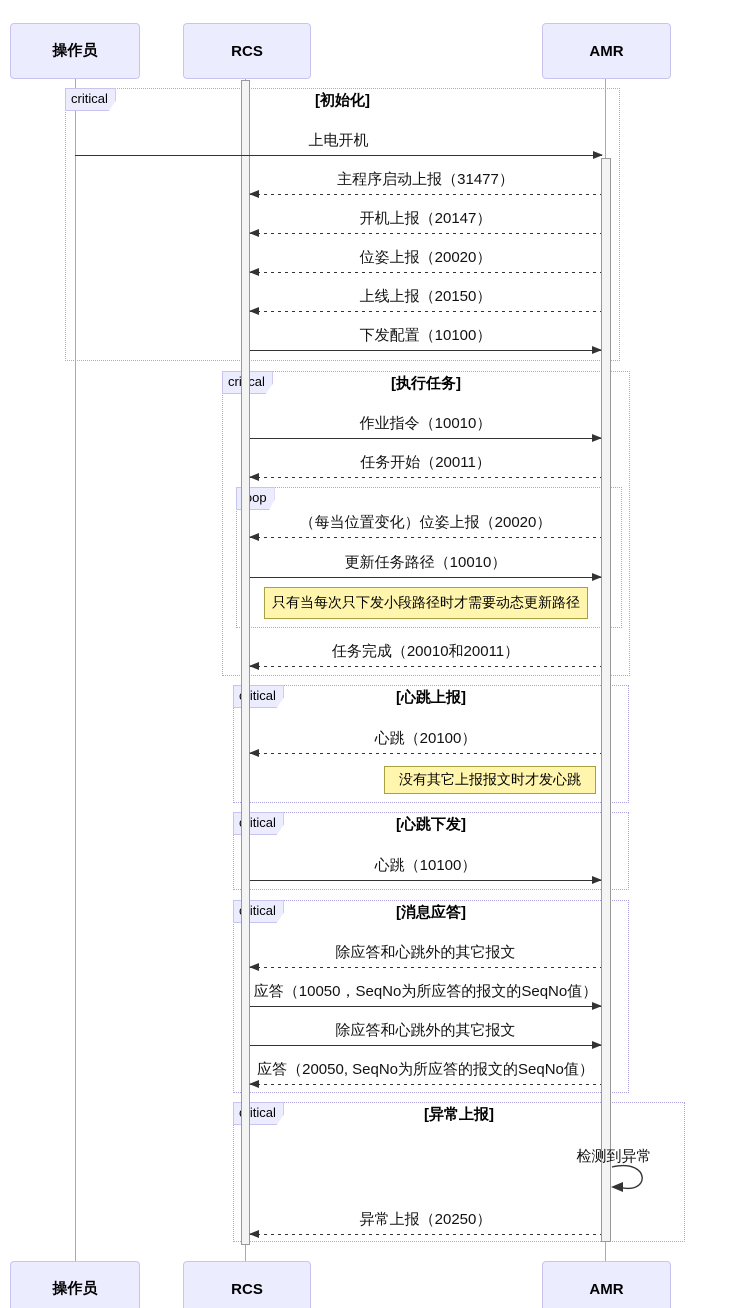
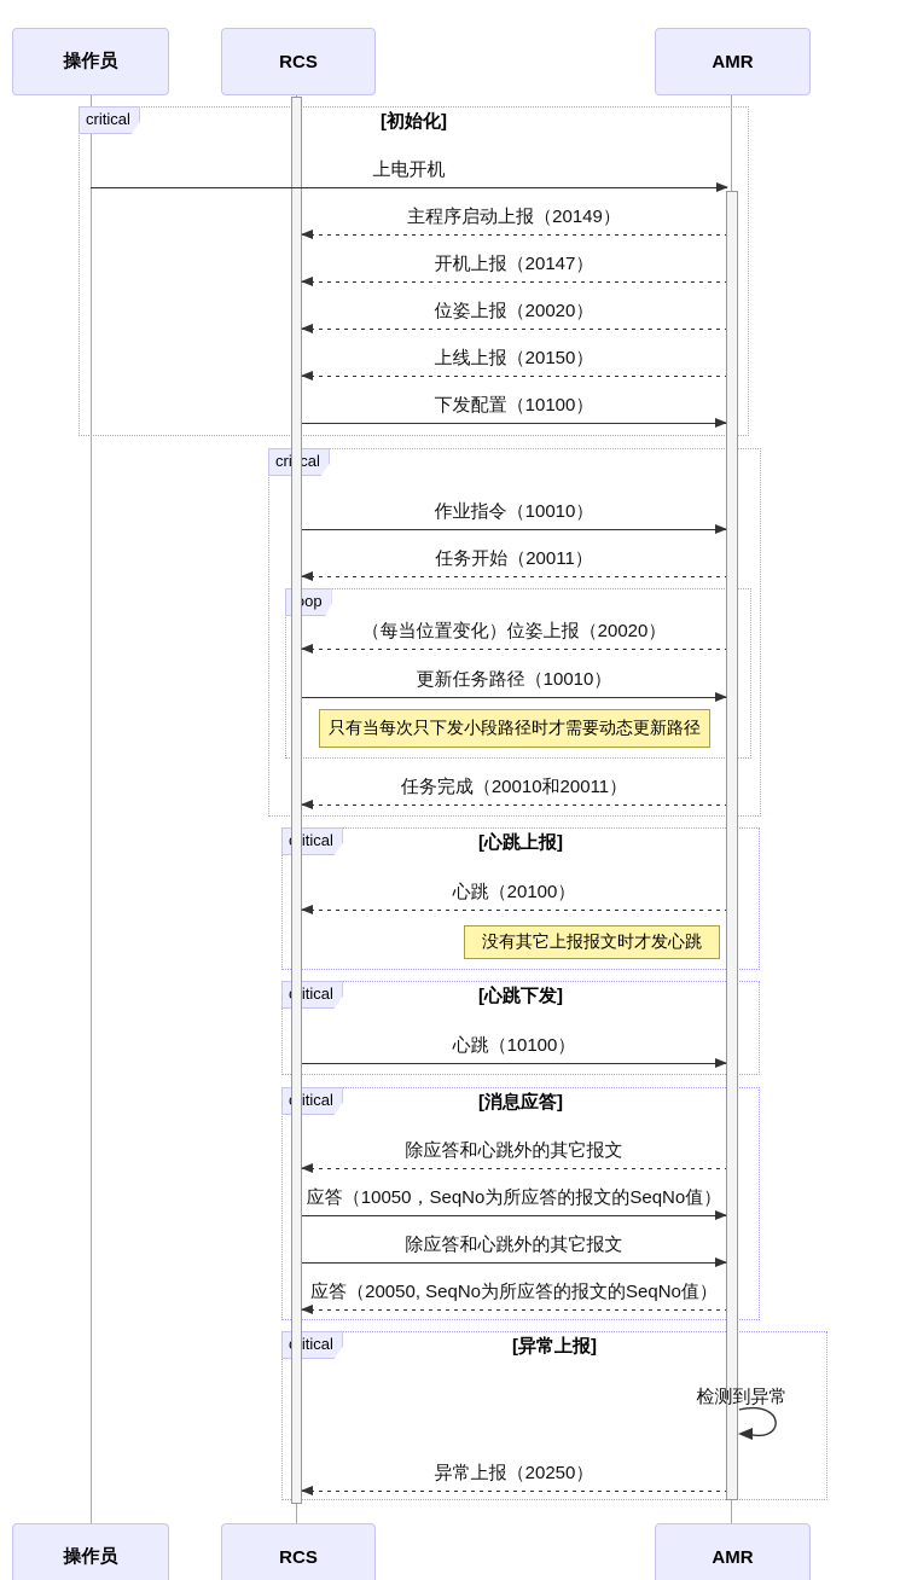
  critical
  [初始化]
- [执行任务]
  itical
  [心跳上报]
  itical
  [心跳下发]
  itical
  [消息应答]
  itical
  [异常上报]
  操作员
  RCS
  AMR
  上电开机
- 主程序启动上报（31477）
+ 主程序启动上报（20149）
  开机上报（20147）
  位姿上报（20020）
  上线上报（20150）
  下发配置（10100）
  作业指令（10010）
  任务开始（20011）
  （每当位置变化）位姿上报（20020）
  更新任务路径（10010）
  只有当每次只下发小段路径时才需要动态更新路径
  任务完成（20010和20011）
  心跳（20100）
  没有其它上报报文时才发心跳
  心跳（10100）
  除应答和心跳外的其它报文
  应答（10050，SeqNo为所应答的报文的SeqNo值）
  除应答和心跳外的其它报文
  应答（20050, SeqNo为所应答的报文的SeqNo值）
  检测到异常
  异常上报（20250）
  操作员
  RCS
  AMR
